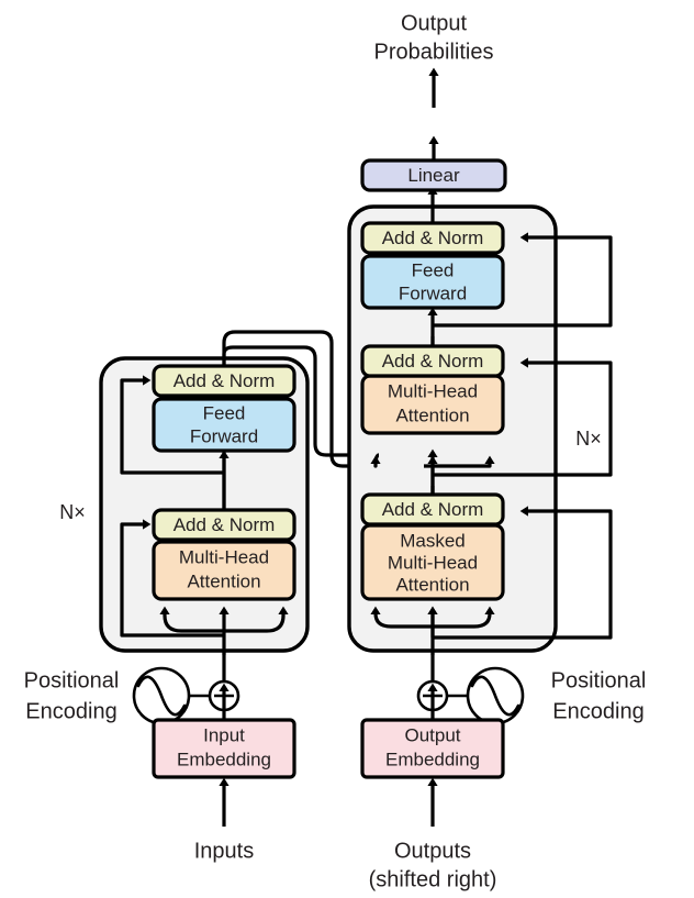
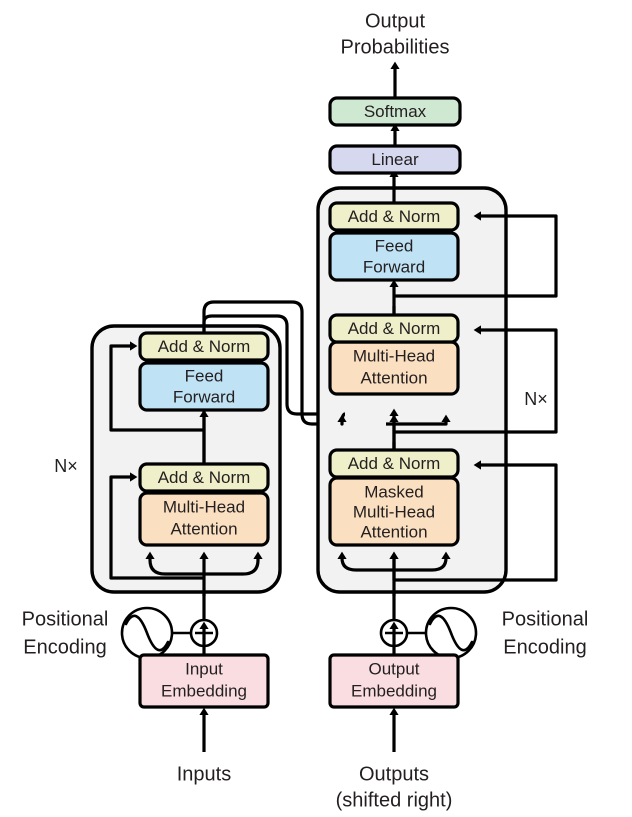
  Multi-Head
  Attention
  Add & Norm
  Feed
  Forward
  Add & Norm
  N×
  Masked
  Multi-Head
  Attention
  Add & Norm
  Multi-Head
  Attention
  Add & Norm
  Feed
  Forward
  Add & Norm
  N×
  Linear
+ Softmax
  Output
  Probabilities
  Positional
  Encoding
  Input
  Embedding
  Inputs
  Positional
  Encoding
  Output
  Embedding
  Outputs
  (shifted right)
